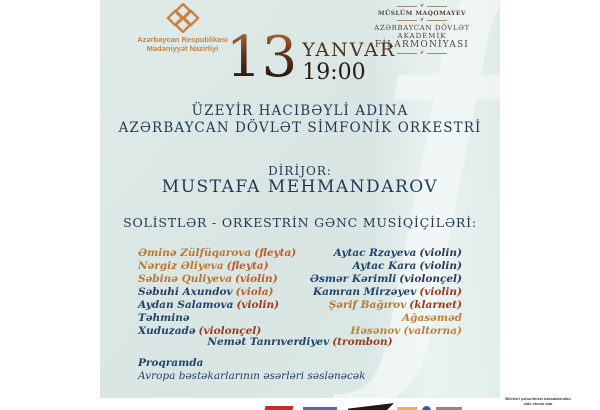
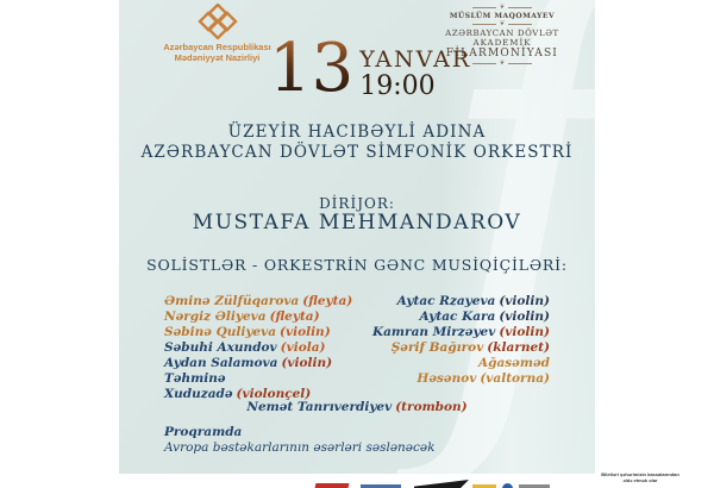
  Azərbaycan Respublikas
  Mədəniyyət Nazirliyi
  AZƏRBAYCAN DÖVLƏT
  AKADEMİK
  FİLARMONİYASI
  13
  YANVAR
  19:00
  ÜZEYİR HACIBƏYLİ ADINA
  AZƏRBAYCAN DÖVLƏT SİMFONİK ORKESTRİ
  DİRİJOR:
  MUSTAFA MEHMANDAROV
  SOLİSTLƏR - ORKESTRİN GƏNC MUSİQİÇİLƏRİ:
  Əminə Zülfüqarova (fleyta)
  Nərgiz Əliyeva (fleyta)
  Səbinə Quliyeva (violin)
  Səbuhi Axundov (viola)
  Aydan Salamova (violin)
  Təhminə Xuduzadə (violonçel)
  Aytac Rzayeva (violin)
  Aytac Kara (violin)
- Əsmər Kərimli (violonçel)
  Kamran Mirzəyev (violin)
  Şərif Bağırov (klarnet)
  Ağasəməd Həsənov (valtorna)
  Nemət Tanrıverdiyev (trombon)
  Proqramda
  Avropa bəstəkarlarının əsərləri səslənəcək
